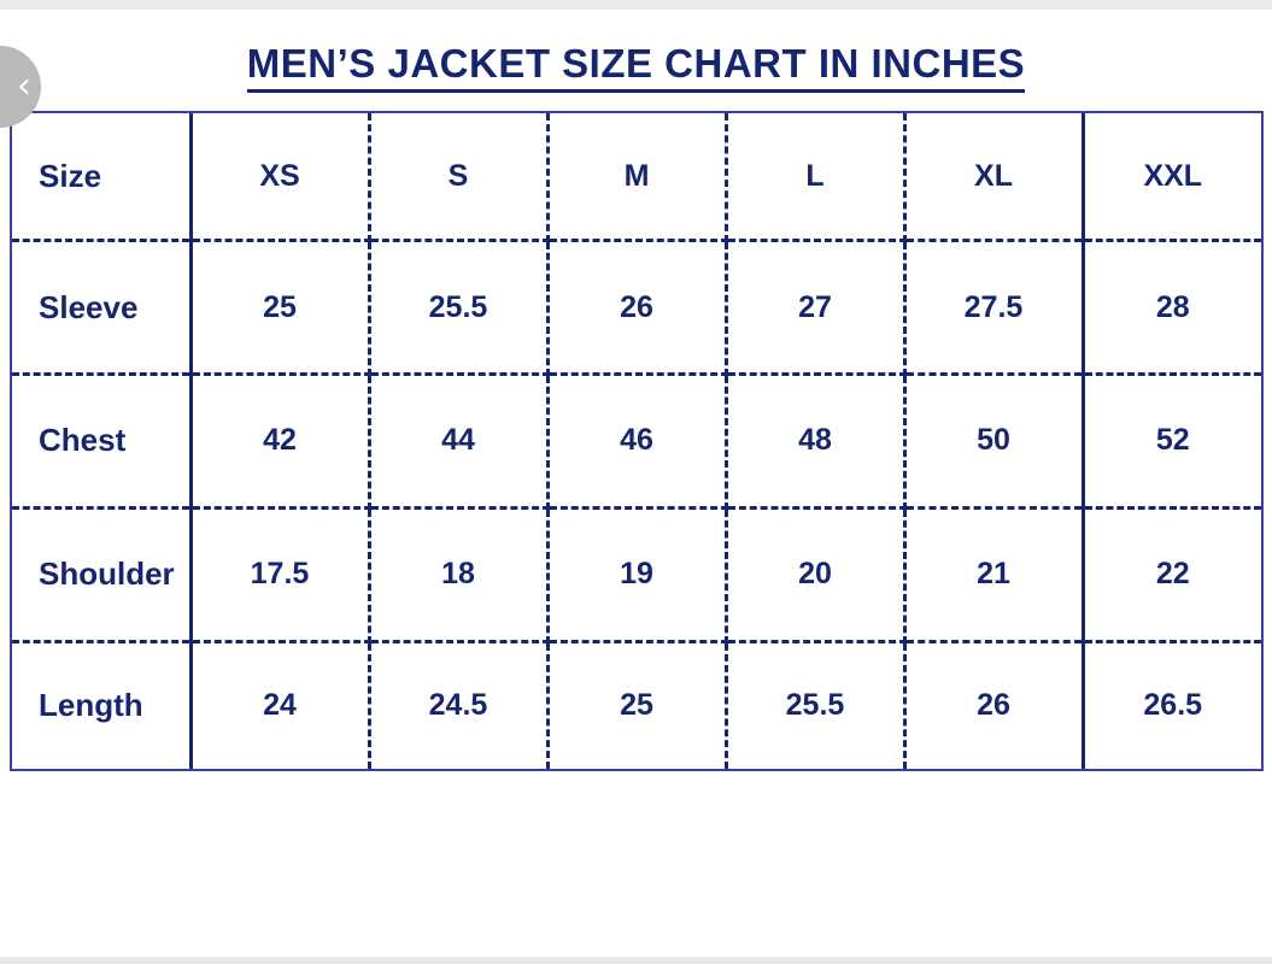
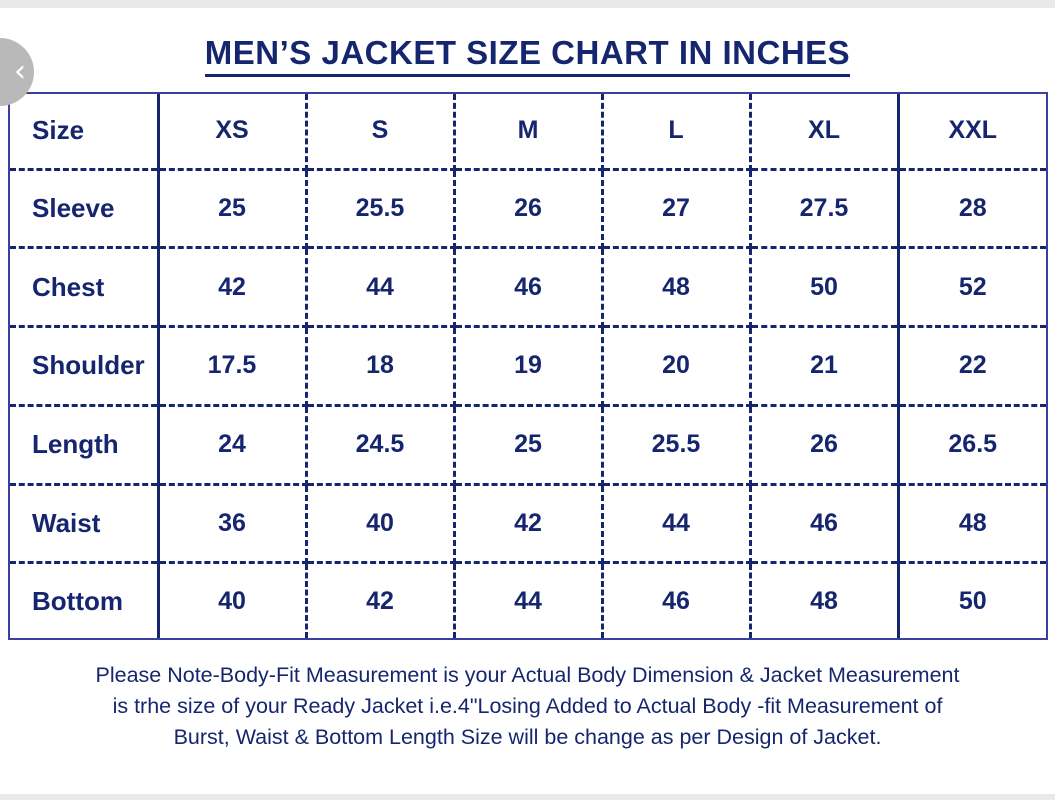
  ‹
  MEN’S JACKET SIZE CHART IN INCHES
  Size	XS	S	M	L	XL	XXL
  Sleeve	25	25.5	26	27	27.5	28
  Chest	42	44	46	48	50	52
  Shoulder	17.5	18	19	20	21	22
  Length	24	24.5	25	25.5	26	26.5
+ Waist	36	40	42	44	46	48
+ Bottom	40	42	44	46	48	50
+ Please Note-Body-Fit Measurement is your Actual Body Dimension & Jacket Measurement
+ is trhe size of your Ready Jacket i.e.4"Losing Added to Actual Body -fit Measurement of
+ Burst, Waist & Bottom Length Size will be change as per Design of Jacket.
